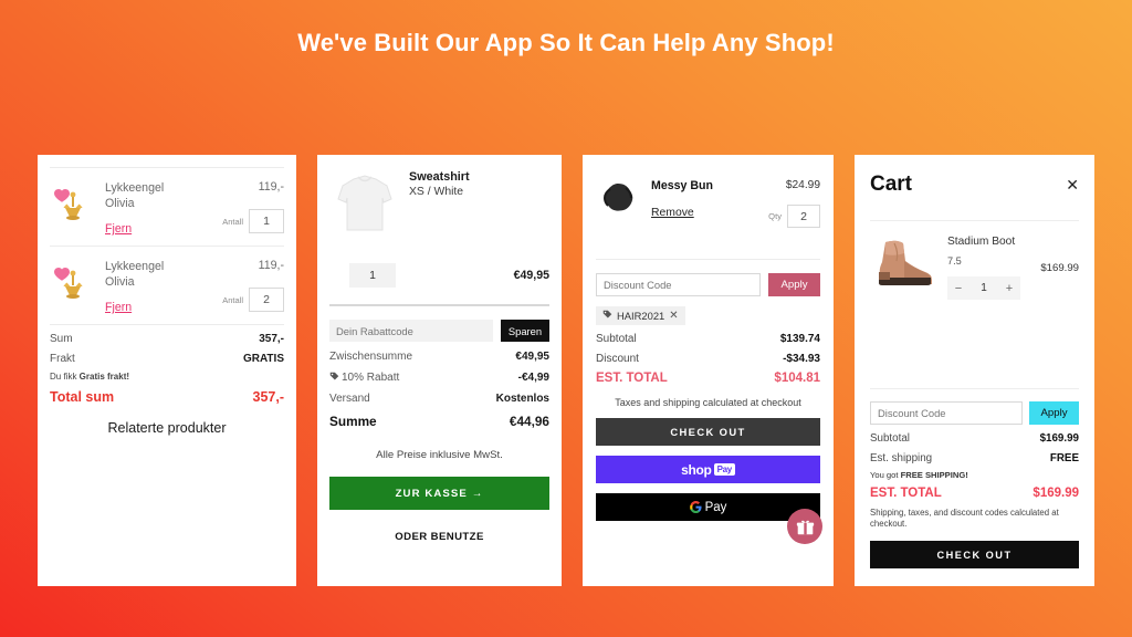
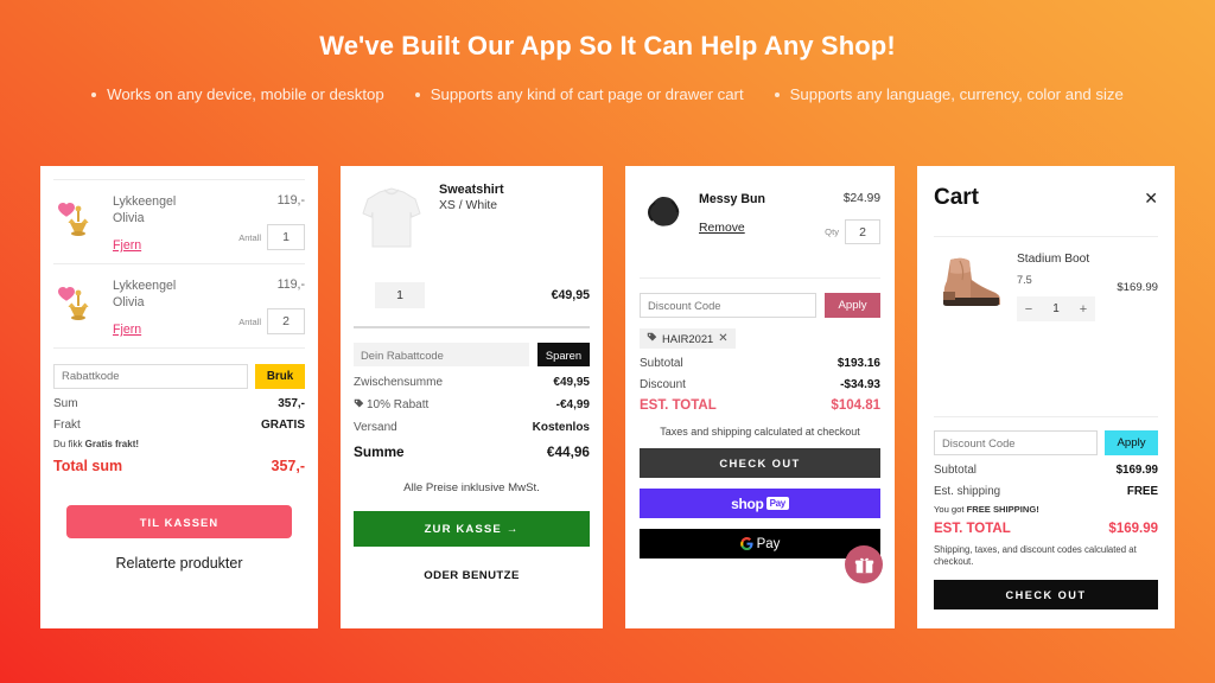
  We've Built Our App So It Can Help Any Shop!
+ Works on any device, mobile or desktop
+ Supports any kind of cart page or drawer cart
+ Supports any language, currency, color and size
  Lykkeengel
  Olivia
  Fjern
  119,-
  Antall
  1
  Lykkeengel
  Olivia
  Fjern
  119,-
  Antall
  2
+ Rabattkode
+ Bruk
  Sum
  357,-
  Frakt
  GRATIS
  Du fikk Gratis frakt!
  Total sum
  357,-
+ TIL KASSEN
  Relaterte produkter
  Sweatshirt
  XS / White
  1
  €49,95
  Dein Rabattcode
  Sparen
  Zwischensumme
  €49,95
  10% Rabatt
  -€4,99
  Versand
  Kostenlos
  Summe
  €44,96
  Alle Preise inklusive MwSt.
  ZUR KASSE →
  ODER BENUTZE
  Messy Bun
  Remove
  $24.99
  Qty
  2
  Discount Code
  Apply
  HAIR2021
  ✕
  Subtotal
- $139.74
+ $193.16
  Discount
  -$34.93
  EST. TOTAL
  $104.81
  Taxes and shipping calculated at checkout
  CHECK OUT
  shop
  Pay
  Pay
  Cart
  ✕
  Stadium Boot
  7.5
  −
  1
  +
  $169.99
  Discount Code
  Apply
  Subtotal
  $169.99
  Est. shipping
  FREE
  You got FREE SHIPPING!
  EST. TOTAL
  $169.99
  Shipping, taxes, and discount codes calculated at checkout.
  CHECK OUT
